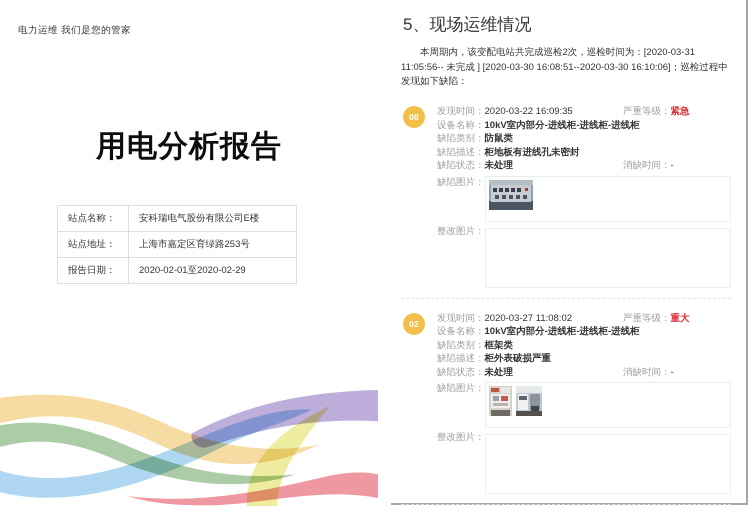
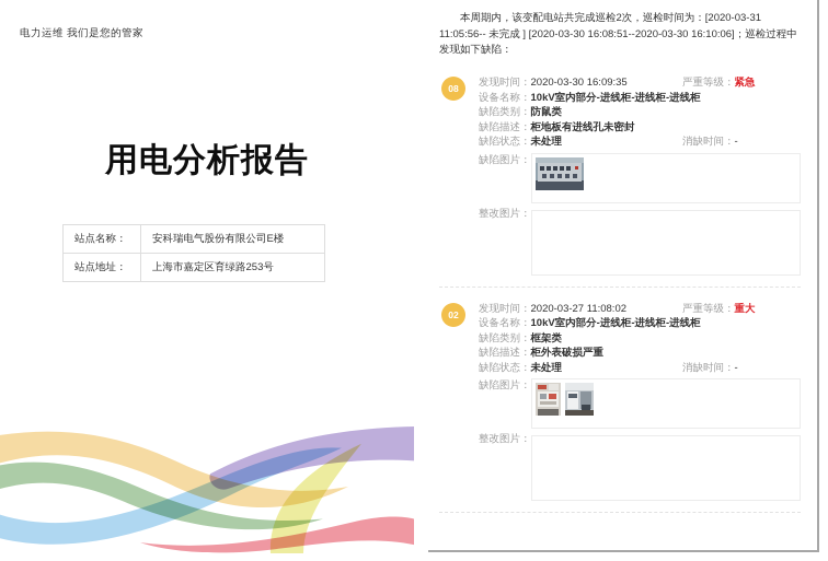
  电力运维 我们是您的管家
  用电分析报告
  站点名称：	安科瑞电气股份有限公司E楼
  站点地址：	上海市嘉定区育绿路253号
- 报告日期：	2020-02-01至2020-02-29
- 5、现场运维情况
  本周期内，该变配电站共完成巡检2次，巡检时间为：[2020-03-31 11:05:56-- 未完成 ] [2020-03-30 16:08:51--2020-03-30 16:10:06]；巡检过程中发现如下缺陷：
  08
  发现时间：
- 2020-03-22 16:09:35
+ 2020-03-30 16:09:35
  严重等级：
  紧急
  设备名称：
  10kV室内部分-进线柜-进线柜-进线柜
  缺陷类别：
  防鼠类
  缺陷描述：
  柜地板有进线孔未密封
  缺陷状态：
  未处理
  消缺时间：
  -
  缺陷图片：
  整改图片：
  02
  发现时间：
  2020-03-27 11:08:02
  严重等级：
  重大
  设备名称：
  10kV室内部分-进线柜-进线柜-进线柜
  缺陷类别：
  框架类
  缺陷描述：
  柜外表破损严重
  缺陷状态：
  未处理
  消缺时间：
  -
  缺陷图片：
  整改图片：
